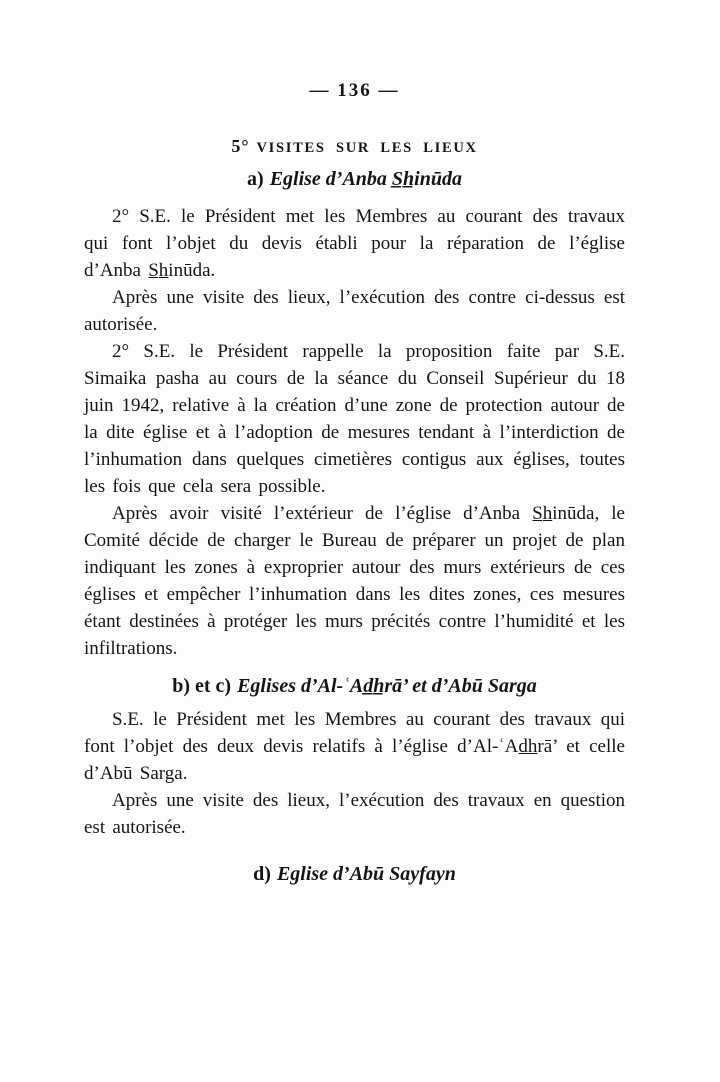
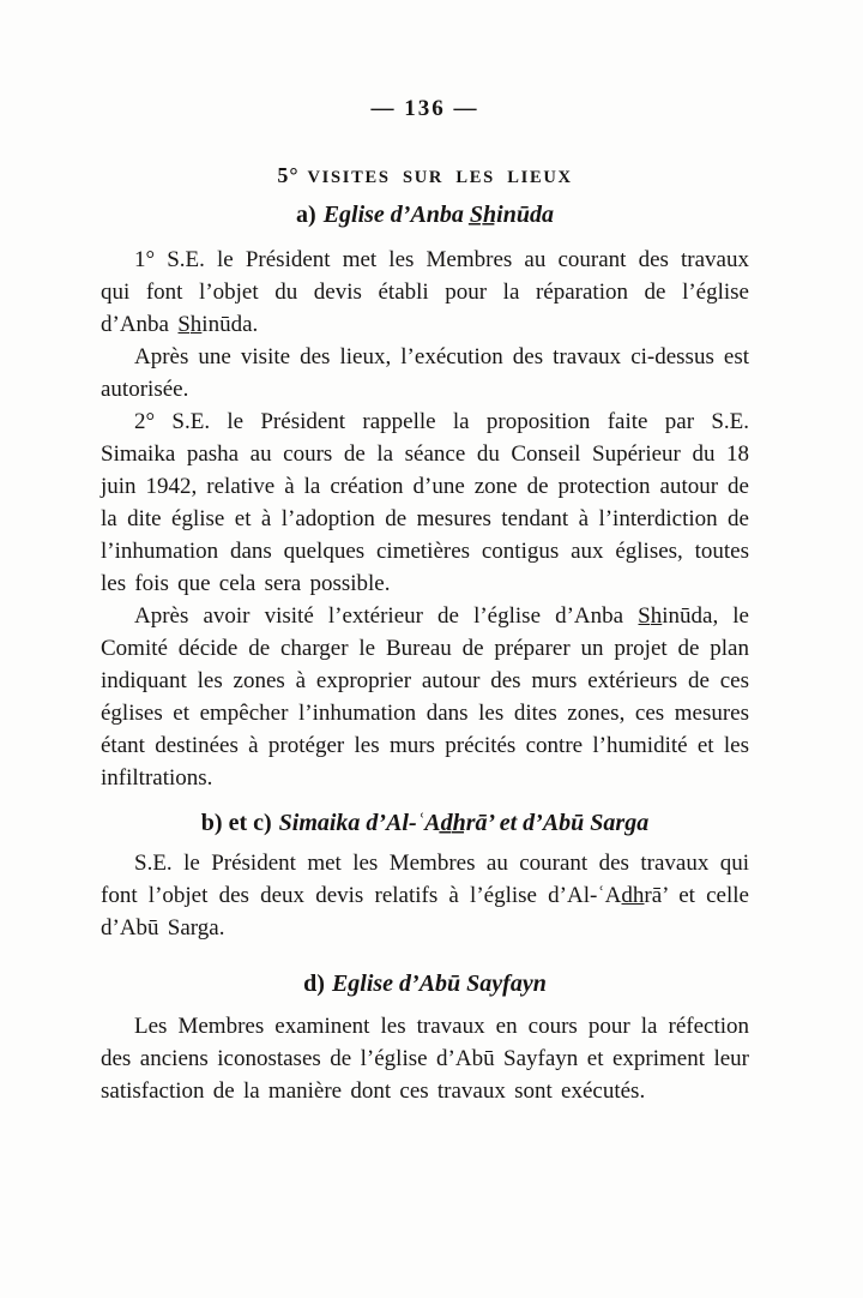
  — 136 —
  5° VISITES SUR LES LIEUX
  a) Eglise d’Anba S̲h̲inūda
- 2° S.E. le Président met les Membres au courant des travaux qui font l’objet du devis établi pour la réparation de l’église d’Anba S̲h̲inūda.
+ 1° S.E. le Président met les Membres au courant des travaux qui font l’objet du devis établi pour la réparation de l’église d’Anba S̲h̲inūda.
- Après une visite des lieux, l’exécution des contre ci-dessus est autorisée.
+ Après une visite des lieux, l’exécution des travaux ci-dessus est autorisée.
  2° S.E. le Président rappelle la proposition faite par S.E. Simaika pasha au cours de la séance du Conseil Supérieur du 18 juin 1942, relative à la création d’une zone de protection autour de la dite église et à l’adoption de mesures tendant à l’interdiction de l’inhumation dans quelques cimetières contigus aux églises, toutes les fois que cela sera possible.
  Après avoir visité l’extérieur de l’église d’Anba S̲h̲inūda, le Comité décide de charger le Bureau de préparer un projet de plan indiquant les zones à exproprier autour des murs extérieurs de ces églises et empêcher l’inhumation dans les dites zones, ces mesures étant destinées à protéger les murs précités contre l’humidité et les infiltrations.
- b) et c) Eglises d’Al-ʿAd̲h̲rā’ et d’Abū Sarga
+ b) et c) Simaika d’Al-ʿAd̲h̲rā’ et d’Abū Sarga
  S.E. le Président met les Membres au courant des travaux qui font l’objet des deux devis relatifs à l’église d’Al-ʿAd̲h̲rā’ et celle d’Abū Sarga.
- Après une visite des lieux, l’exécution des travaux en question est autorisée.
  d) Eglise d’Abū Sayfayn
+ Les Membres examinent les travaux en cours pour la réfection des anciens iconostases de l’église d’Abū Sayfayn et expriment leur satisfaction de la manière dont ces travaux sont exécutés.
